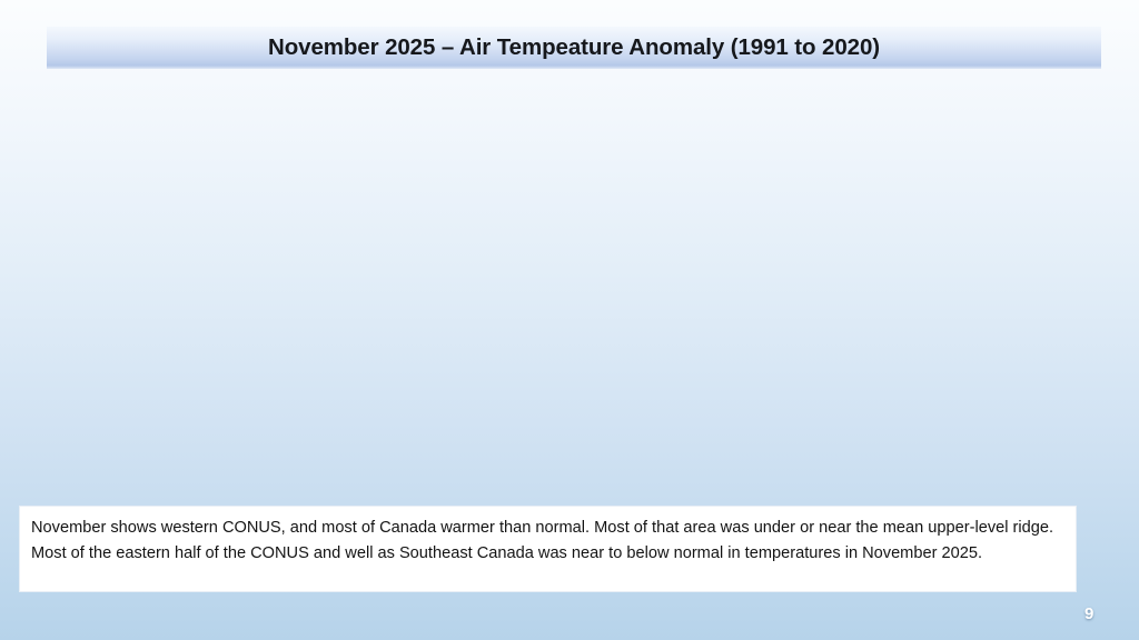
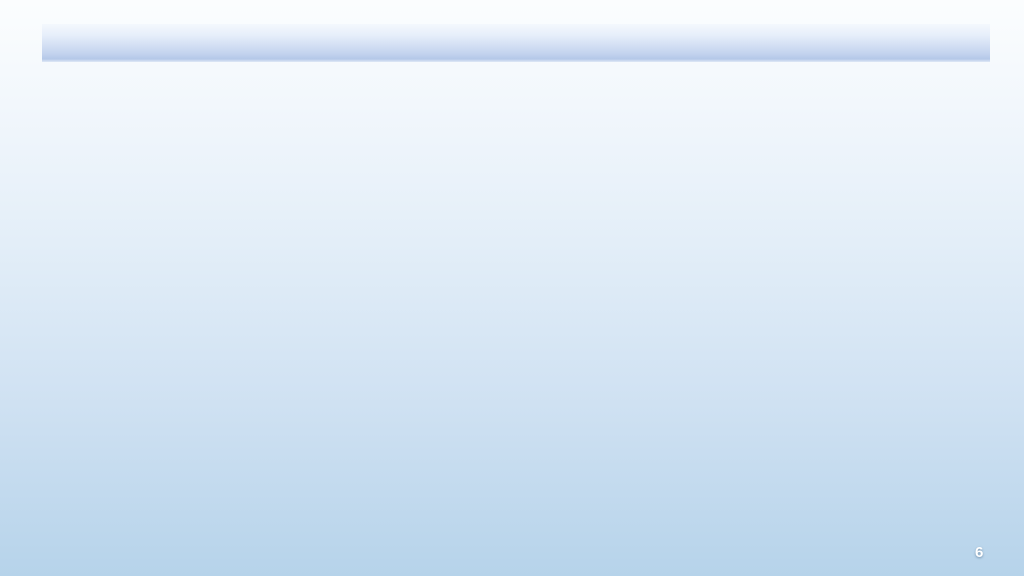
- November 2025 – Air Tempeature Anomaly (1991 to 2020)
- November shows western CONUS, and most of Canada warmer than normal. Most of that area was under or near the mean upper-level ridge. Most of the eastern half of the CONUS and well as Southeast Canada was near to below normal in temperatures in November 2025.
- 9
+ 6
